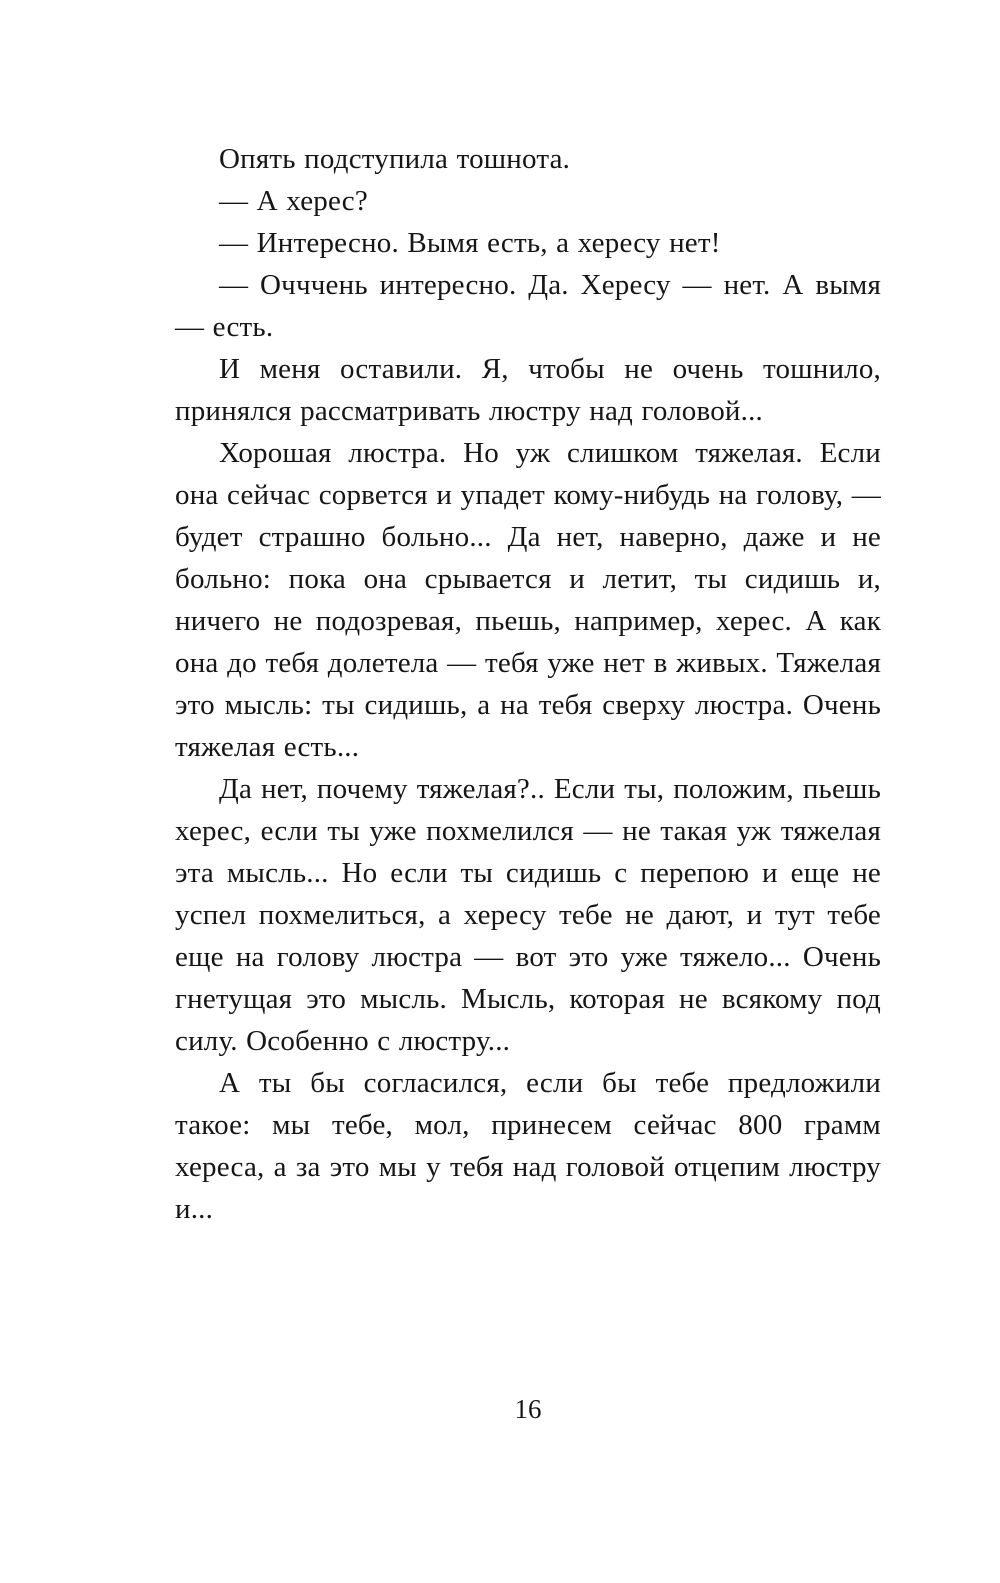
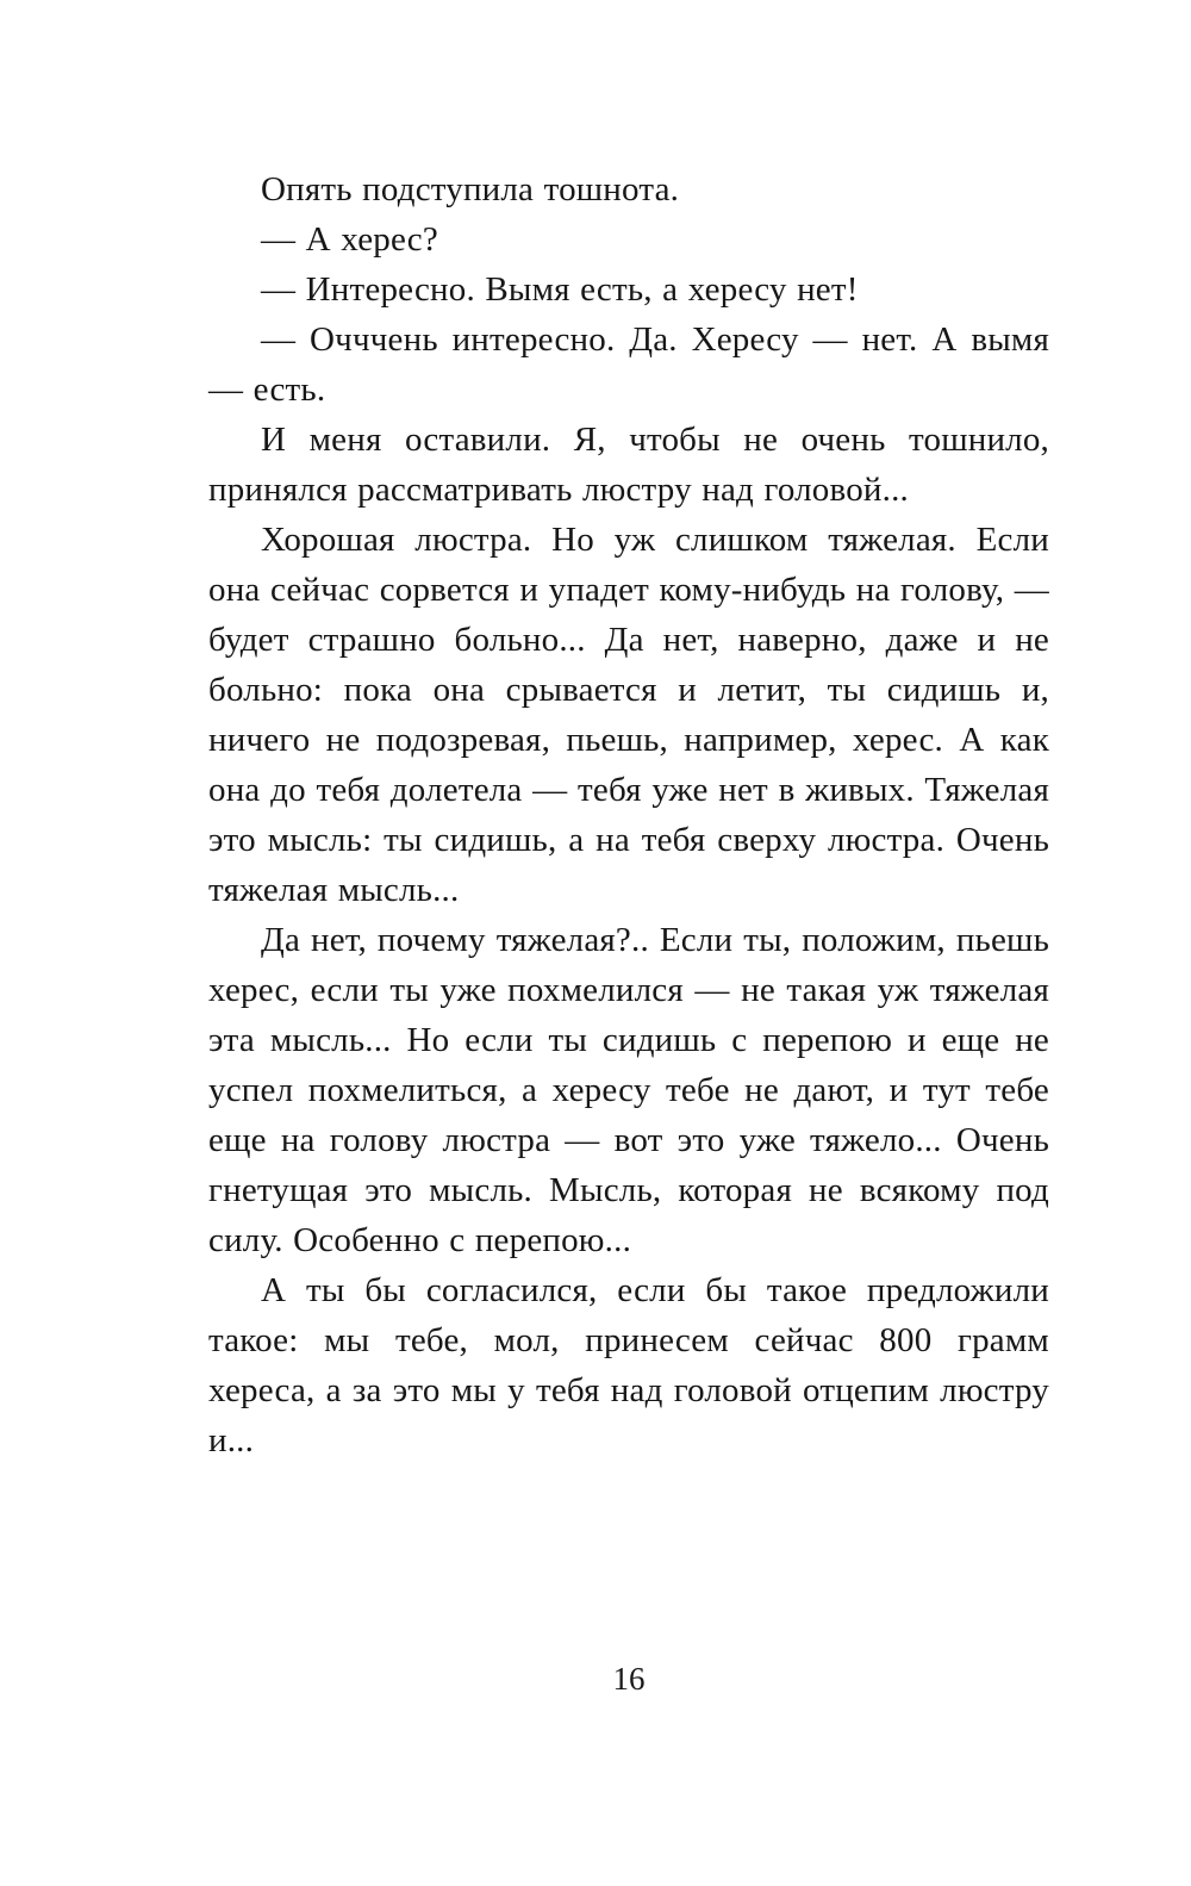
  Опять подступила тошнота.
  — А херес?
  — Интересно. Вымя есть, а хересу нет!
  — Очччень интересно. Да. Хересу — нет. А вымя — есть.
  И меня оставили. Я, чтобы не очень тошнило, принялся рассматривать люстру над головой...
- Хорошая люстра. Но уж слишком тяжелая. Если она сейчас сорвется и упадет кому-нибудь на голову, — будет страшно больно... Да нет, наверно, даже и не больно: пока она срывается и летит, ты сидишь и, ничего не подозревая, пьешь, например, херес. А как она до тебя долетела — тебя уже нет в живых. Тяжелая это мысль: ты сидишь, а на тебя сверху люстра. Очень тяжелая есть...
+ Хорошая люстра. Но уж слишком тяжелая. Если она сейчас сорвется и упадет кому-нибудь на голову, — будет страшно больно... Да нет, наверно, даже и не больно: пока она срывается и летит, ты сидишь и, ничего не подозревая, пьешь, например, херес. А как она до тебя долетела — тебя уже нет в живых. Тяжелая это мысль: ты сидишь, а на тебя сверху люстра. Очень тяжелая мысль...
- Да нет, почему тяжелая?.. Если ты, положим, пьешь херес, если ты уже похмелился — не такая уж тяжелая эта мысль... Но если ты сидишь с перепою и еще не успел похмелиться, а хересу тебе не дают, и тут тебе еще на голову люстра — вот это уже тяжело... Очень гнетущая это мысль. Мысль, которая не всякому под силу. Особенно с люстру...
+ Да нет, почему тяжелая?.. Если ты, положим, пьешь херес, если ты уже похмелился — не такая уж тяжелая эта мысль... Но если ты сидишь с перепою и еще не успел похмелиться, а хересу тебе не дают, и тут тебе еще на голову люстра — вот это уже тяжело... Очень гнетущая это мысль. Мысль, которая не всякому под силу. Особенно с перепою...
- А ты бы согласился, если бы тебе предложили такое: мы тебе, мол, принесем сейчас 800 грамм хереса, а за это мы у тебя над головой отцепим люстру и...
+ А ты бы согласился, если бы такое предложили такое: мы тебе, мол, принесем сейчас 800 грамм хереса, а за это мы у тебя над головой отцепим люстру и...
  16
